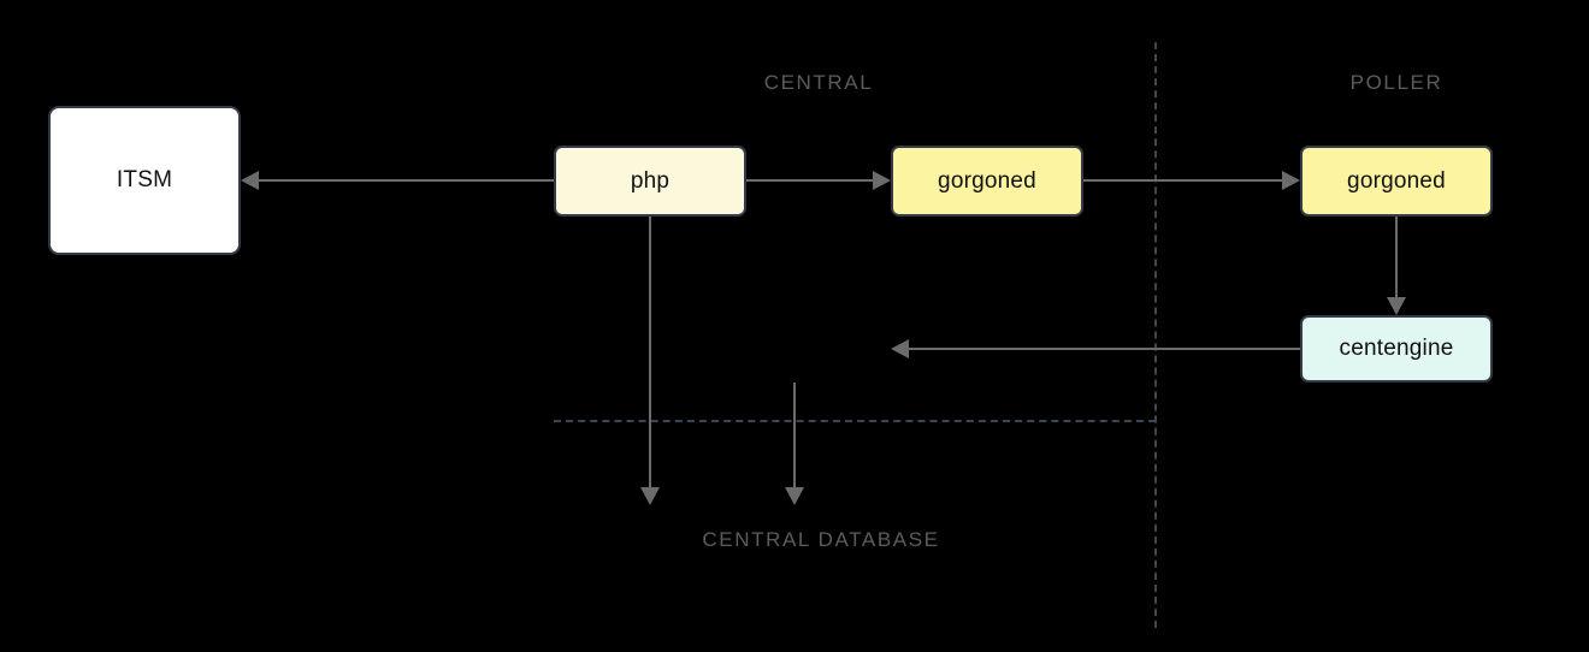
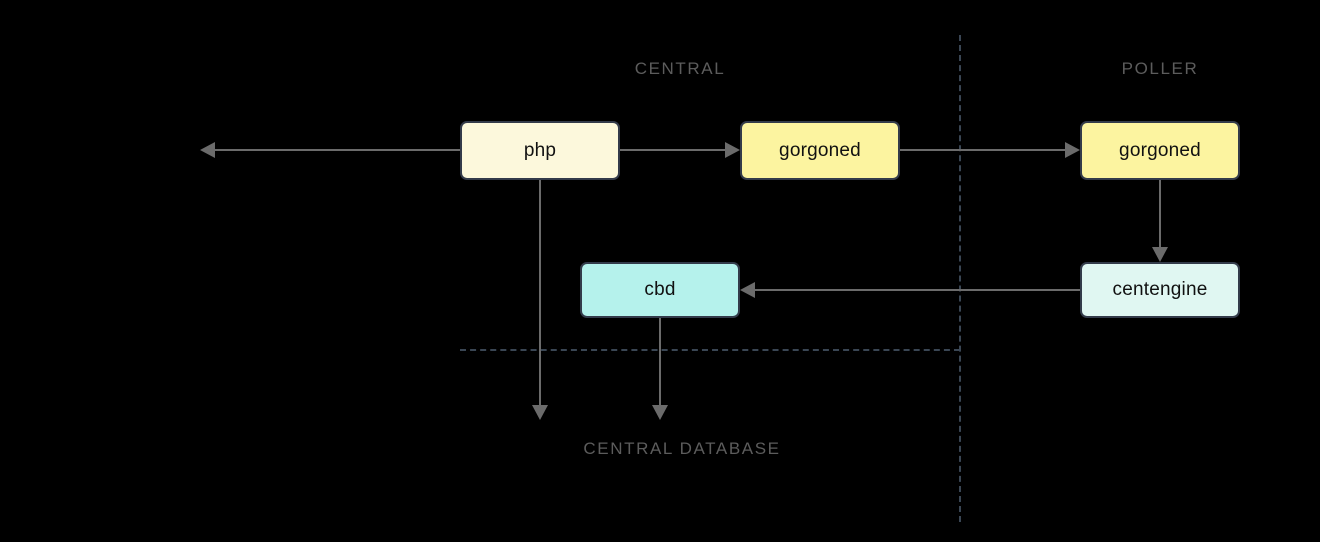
  CENTRAL
  POLLER
  CENTRAL DATABASE
- ITSM
  php
  gorgoned
  gorgoned
+ cbd
  centengine
